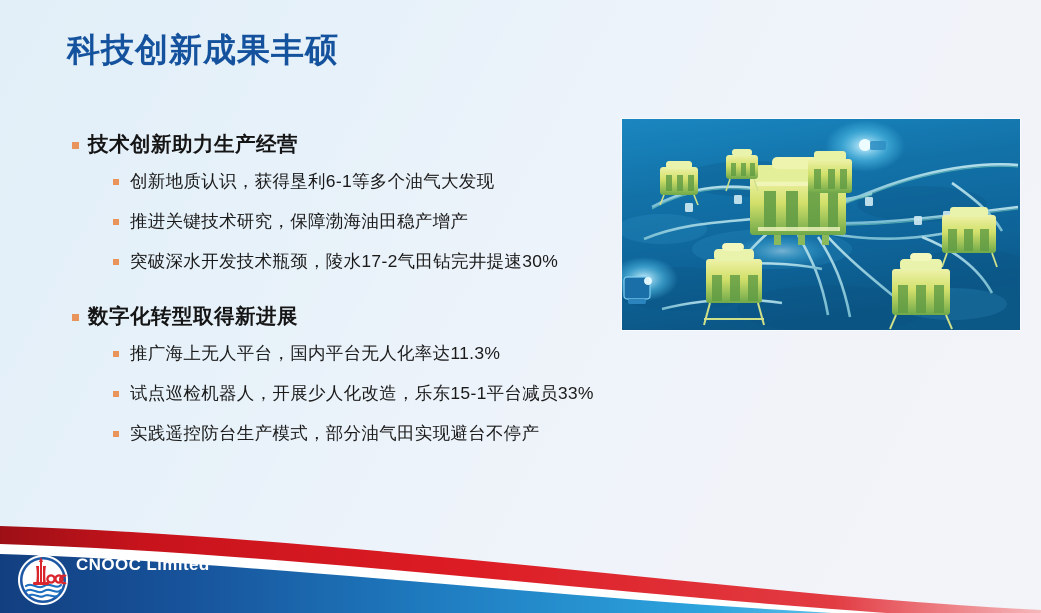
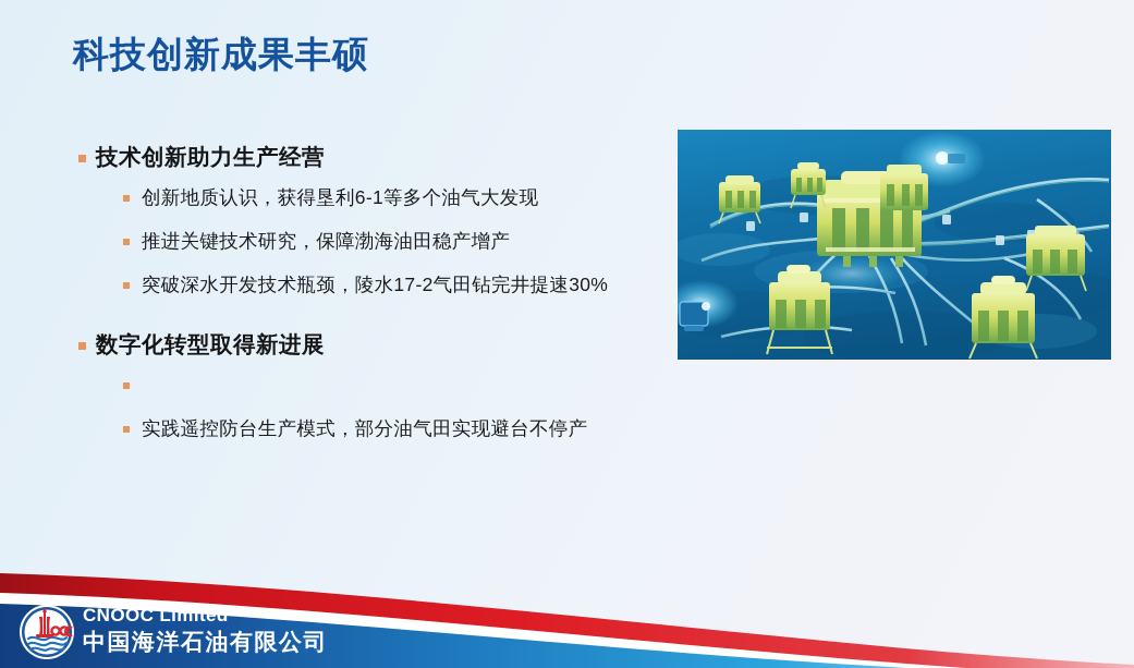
  科技创新成果丰硕
  技术创新助力生产经营
  创新地质认识，获得垦利6-1等多个油气大发现
  推进关键技术研究，保障渤海油田稳产增产
  突破深水开发技术瓶颈，陵水17-2气田钻完井提速30%
  数字化转型取得新进展
- 推广海上无人平台，国内平台无人化率达11.3%
- 试点巡检机器人，开展少人化改造，乐东15-1平台减员33%
  实践遥控防台生产模式，部分油气田实现避台不停产
  CNOOC Limited
+ 中国海洋石油有限公司
